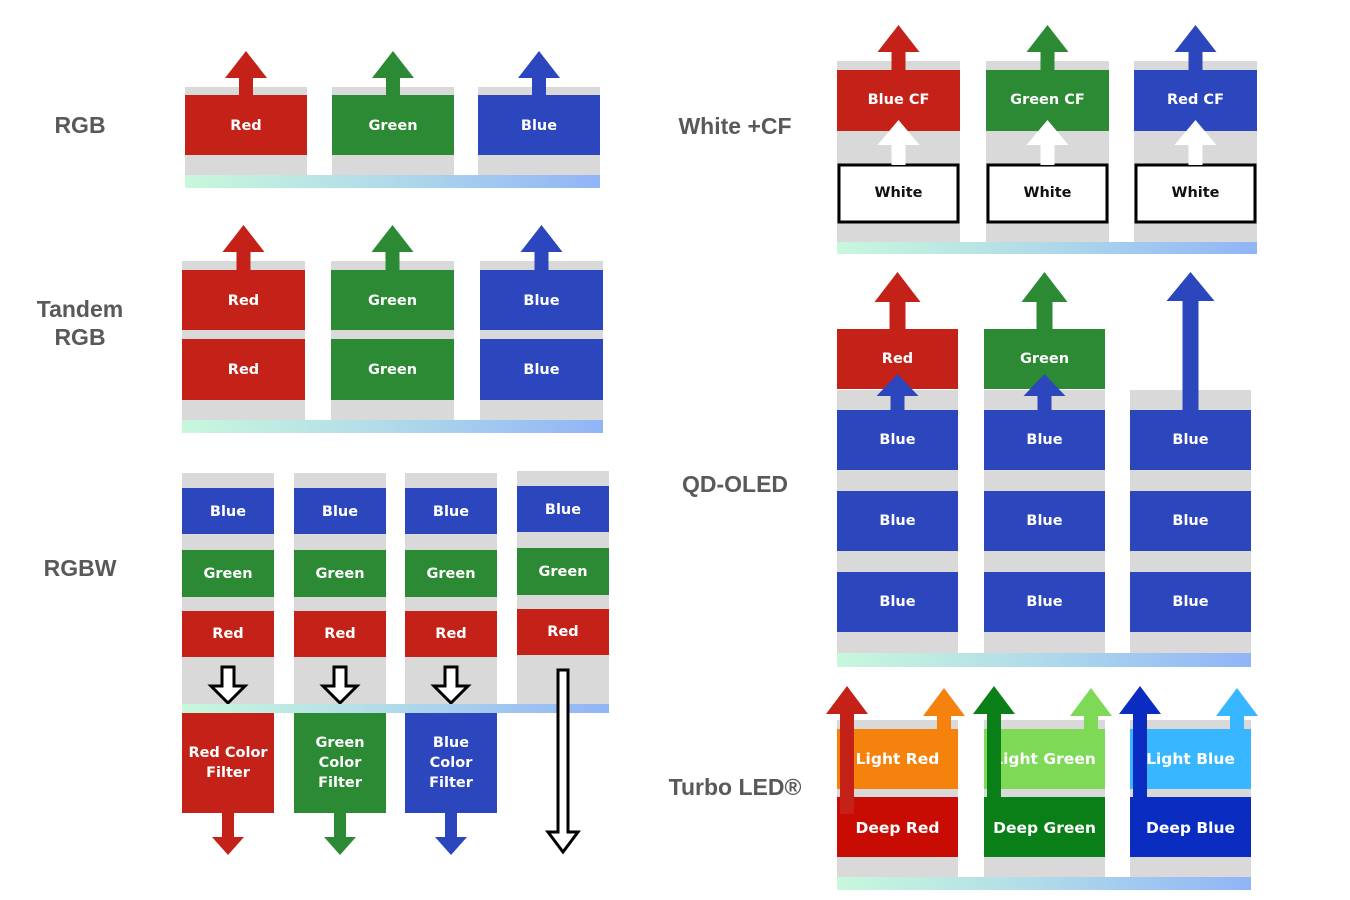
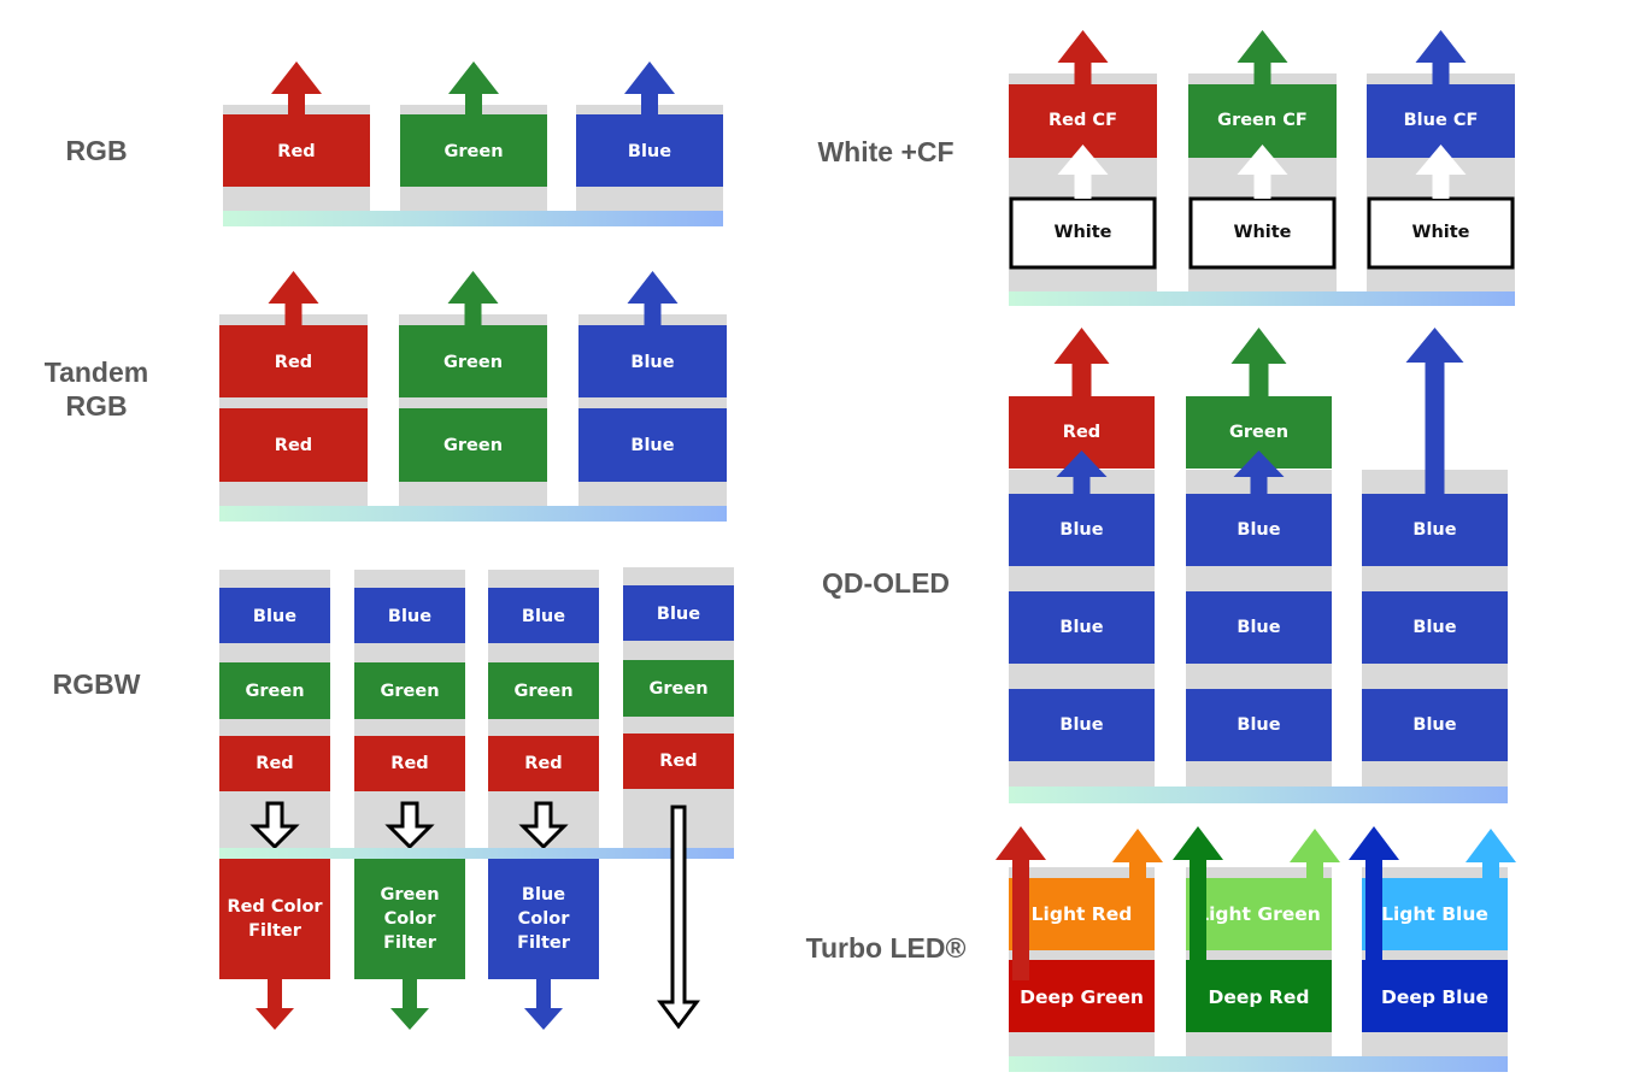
  RGB
  Tandem
  RGB
  RGBW
  White +CF
  QD-OLED
  Turbo LED®
  Red
  Green
  Blue
  Red
  Red
  Green
  Green
  Blue
  Blue
  Blue
  Green
  Red
  Red Color
  Filter
  Blue
  Green
  Red
  Green
  Color
  Filter
  Blue
  Green
  Red
  Blue
  Color
  Filter
  Blue
  Green
  Red
- Blue CF
+ Red CF
  White
  Green CF
  White
- Red CF
+ Blue CF
  White
  Blue
  Blue
  Blue
  Red
  Blue
  Blue
  Blue
  Green
  Blue
  Blue
  Blue
  Light Red
- Deep Red
+ Deep Green
  ight Green
- Deep Green
+ Deep Red
  Light Blue
  Deep Blue
